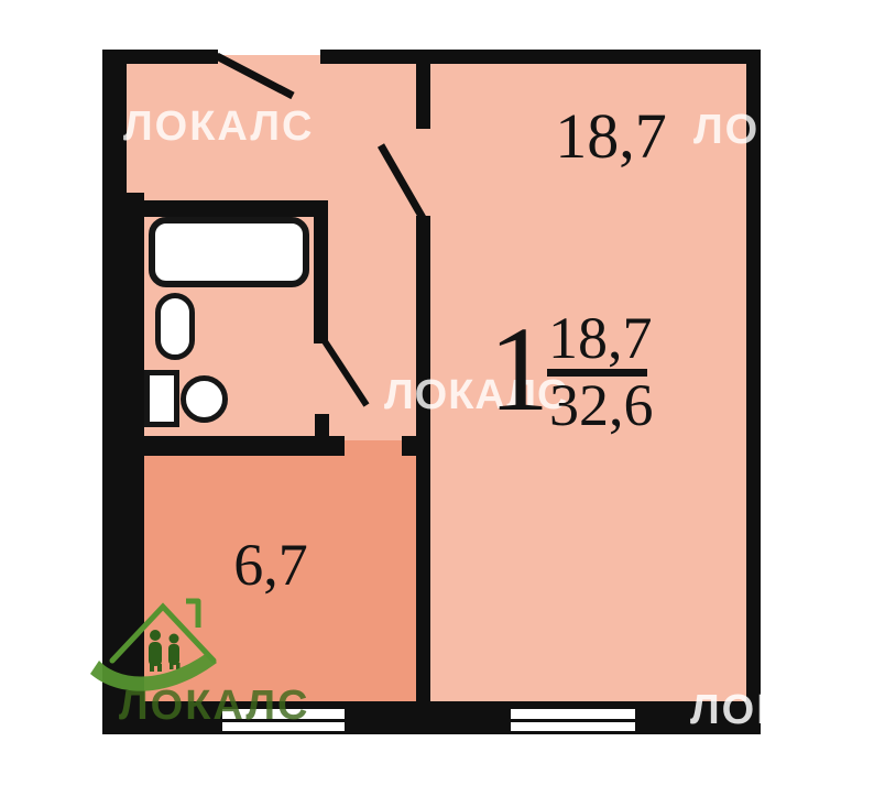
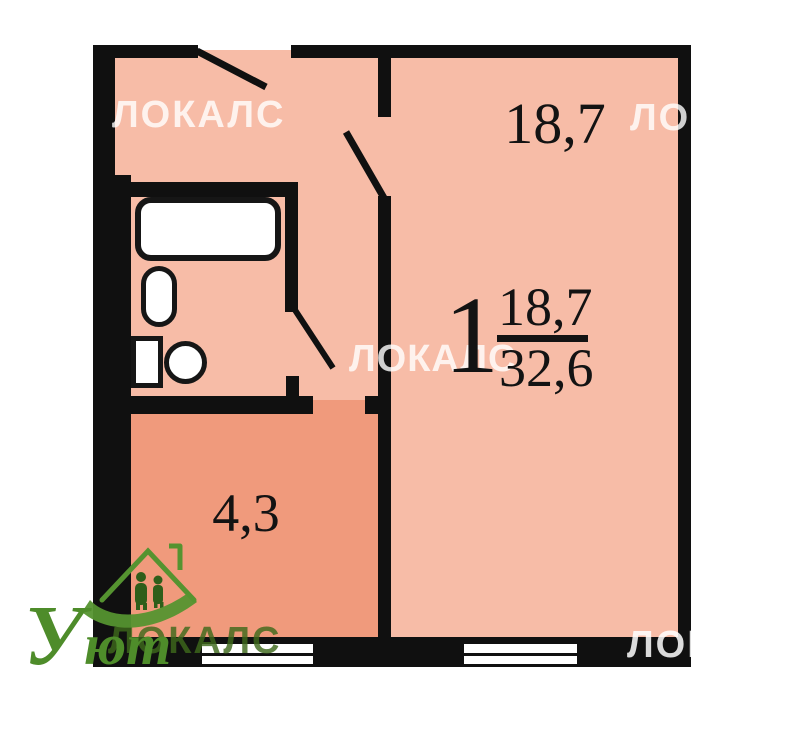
  ЛОКАЛС
  ЛОКАЛС
  ЛОКАЛС
  ЛОКАЛС
  ЛОКАЛС
  18,7
- 6,7
+ 4,3
  1
  18,7
  32,6
+ Уют
